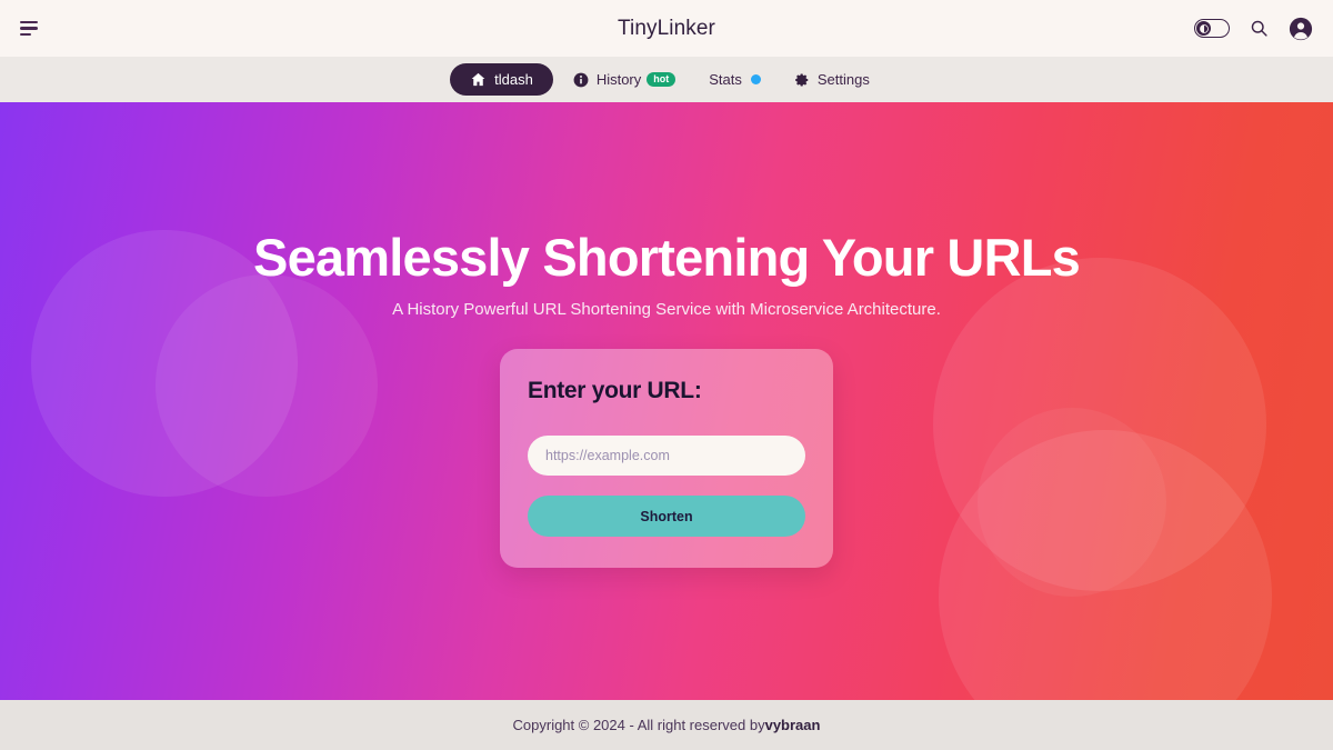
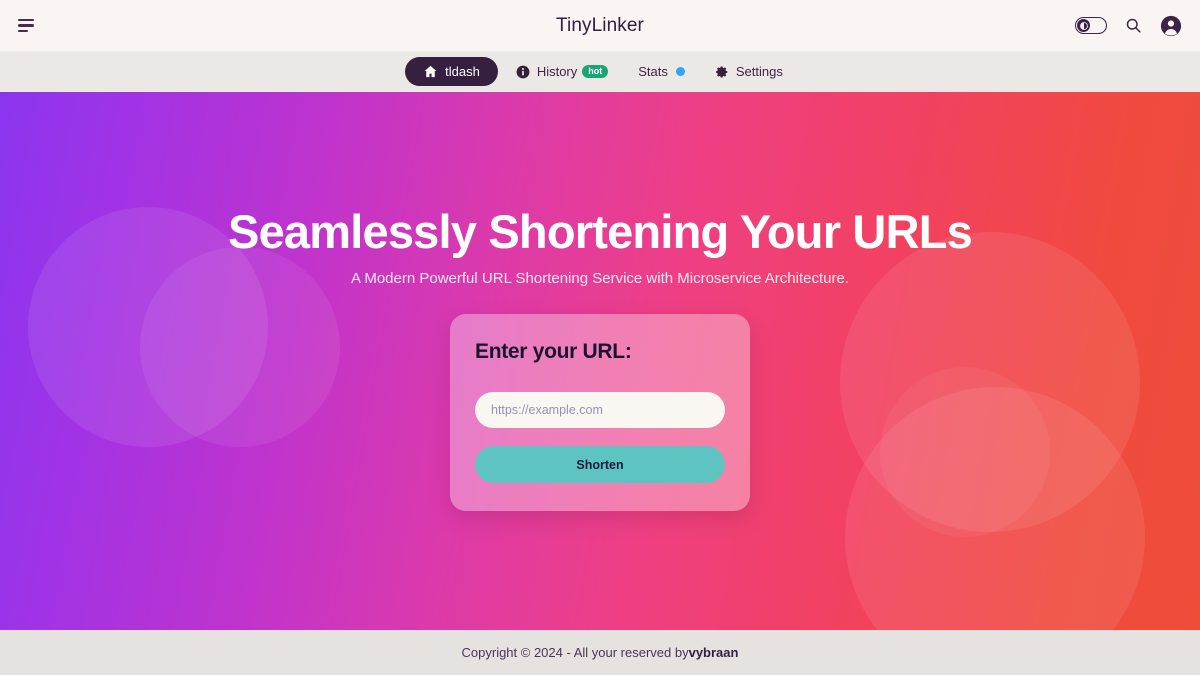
  TinyLinker
  tldash
  History
  hot
  Stats
  Settings
  Seamlessly Shortening Your URLs
- A History Powerful URL Shortening Service with Microservice Architecture.
+ A Modern Powerful URL Shortening Service with Microservice Architecture.
  Enter your URL:
  https://example.com Shorten
- Copyright © 2024 - All right reserved by
+ Copyright © 2024 - All your reserved by
  vybraan
